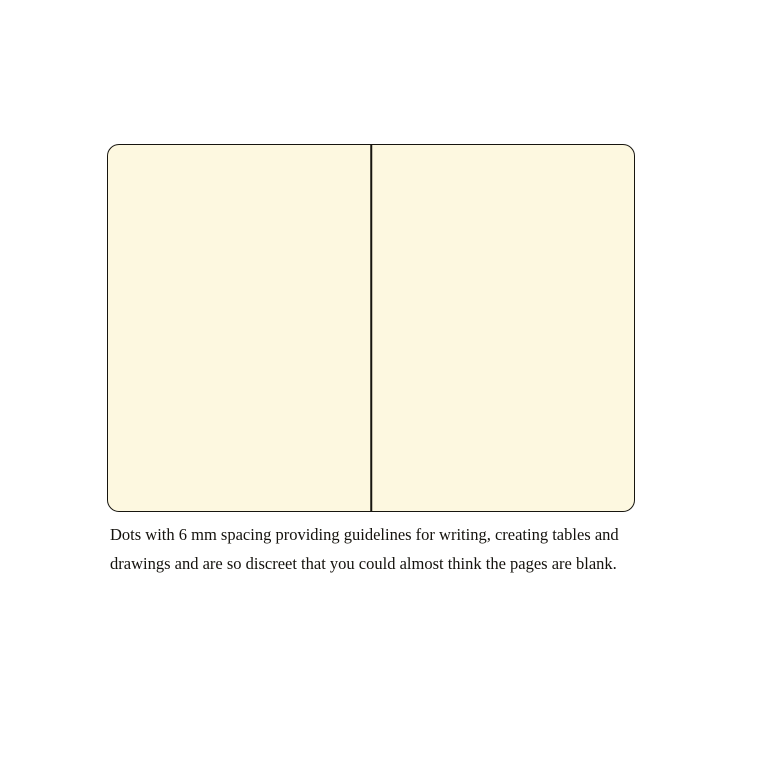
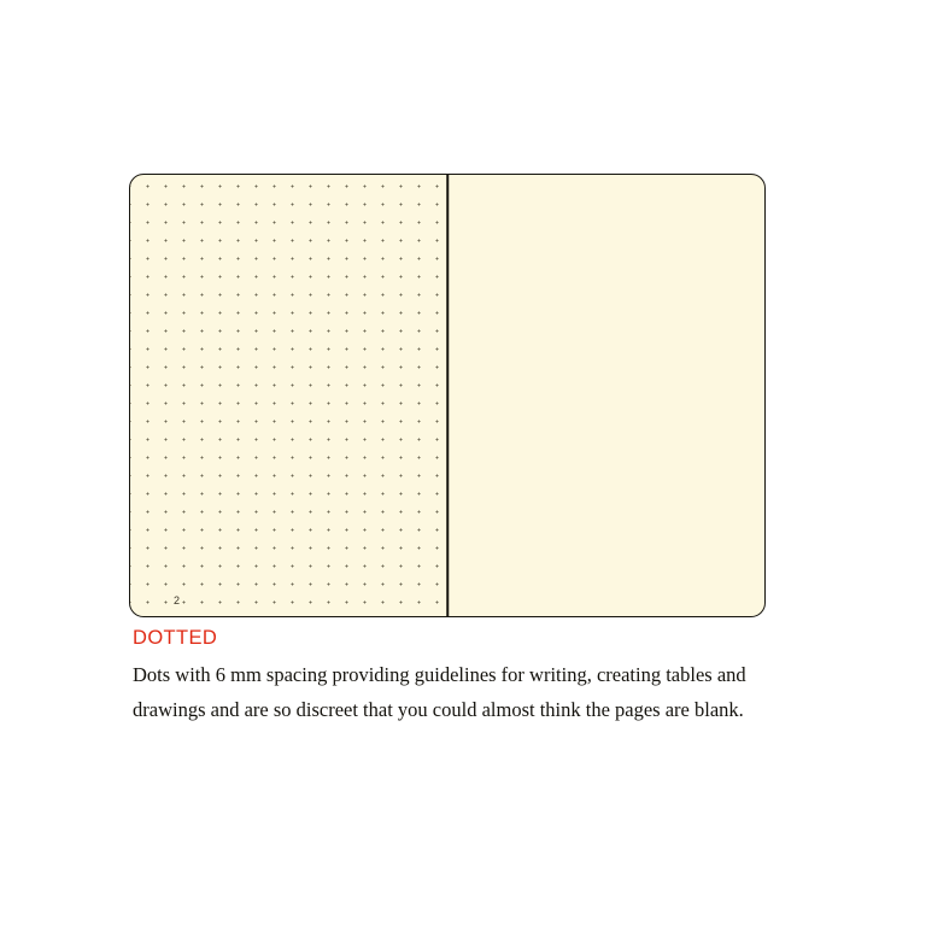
+ 2
+ DOTTED
  Dots with 6 mm spacing providing guidelines for writing, creating tables and drawings and are so discreet that you could almost think the pages are blank.
